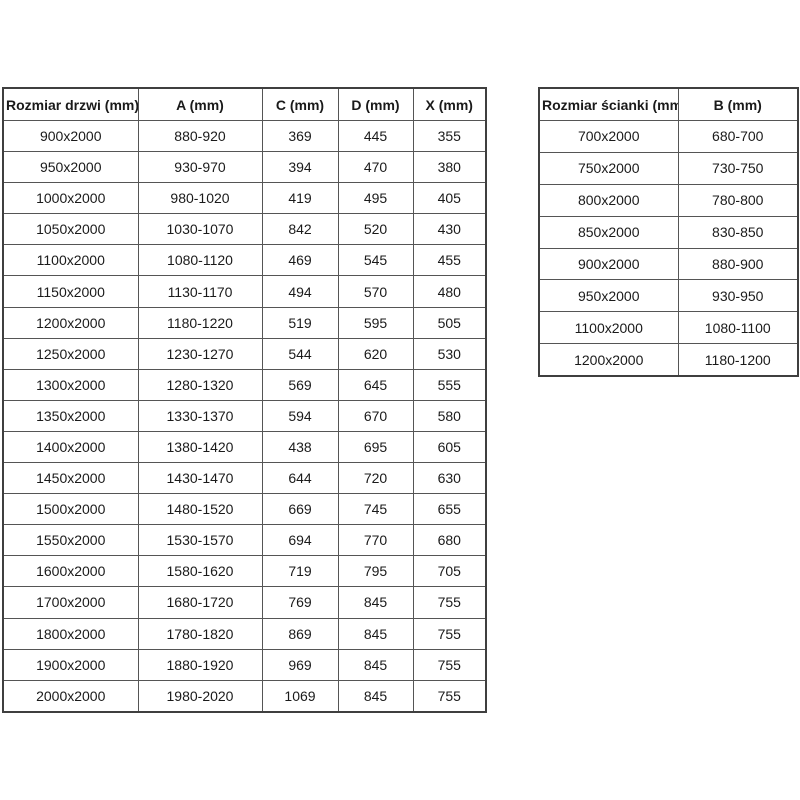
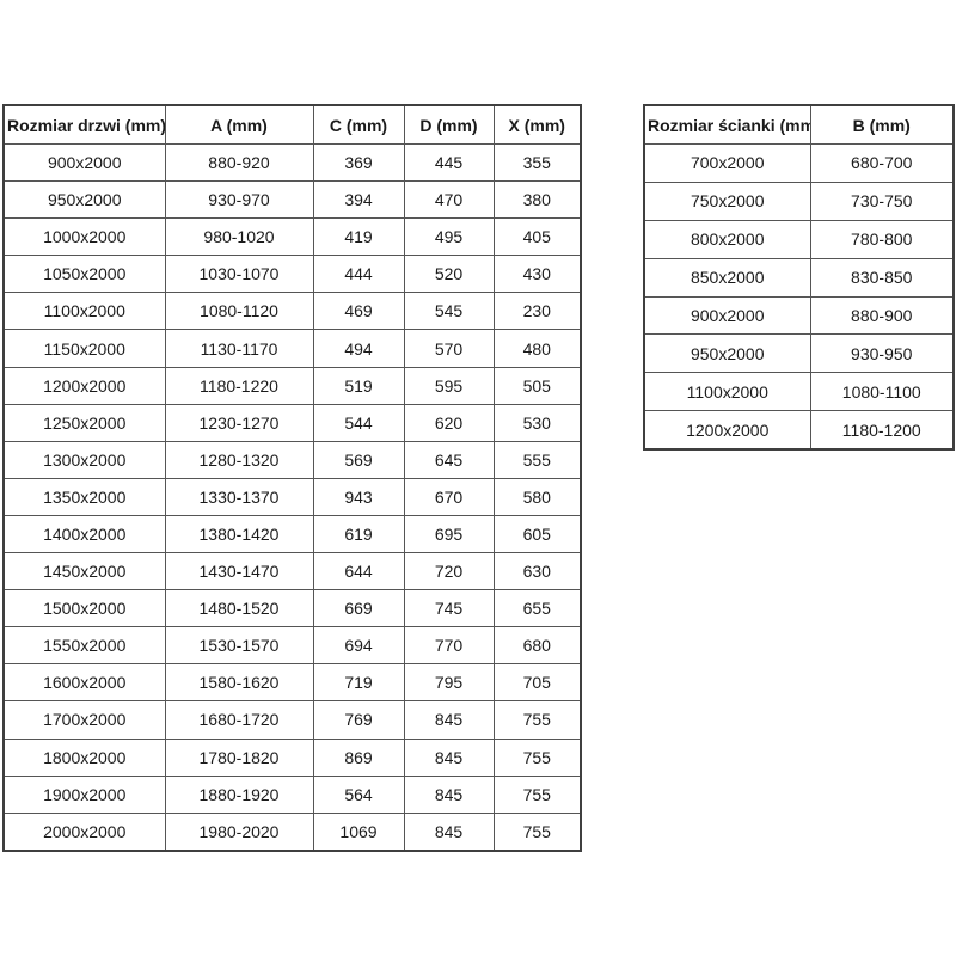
  Rozmiar drzwi (mm)	A (mm)	C (mm)	D (mm)	X (mm)
  900x2000	880-920	369	445	355
  950x2000	930-970	394	470	380
  1000x2000	980-1020	419	495	405
- 1050x2000	1030-1070	842	520	430
+ 1050x2000	1030-1070	444	520	430
- 1100x2000	1080-1120	469	545	455
+ 1100x2000	1080-1120	469	545	230
  1150x2000	1130-1170	494	570	480
  1200x2000	1180-1220	519	595	505
  1250x2000	1230-1270	544	620	530
  1300x2000	1280-1320	569	645	555
- 1350x2000	1330-1370	594	670	580
+ 1350x2000	1330-1370	943	670	580
- 1400x2000	1380-1420	438	695	605
+ 1400x2000	1380-1420	619	695	605
  1450x2000	1430-1470	644	720	630
  1500x2000	1480-1520	669	745	655
  1550x2000	1530-1570	694	770	680
  1600x2000	1580-1620	719	795	705
  1700x2000	1680-1720	769	845	755
  1800x2000	1780-1820	869	845	755
- 1900x2000	1880-1920	969	845	755
+ 1900x2000	1880-1920	564	845	755
  2000x2000	1980-2020	1069	845	755
  Rozmiar ścianki (mm	B (mm)
  700x2000	680-700
  750x2000	730-750
  800x2000	780-800
  850x2000	830-850
  900x2000	880-900
  950x2000	930-950
  1100x2000	1080-1100
  1200x2000	1180-1200
